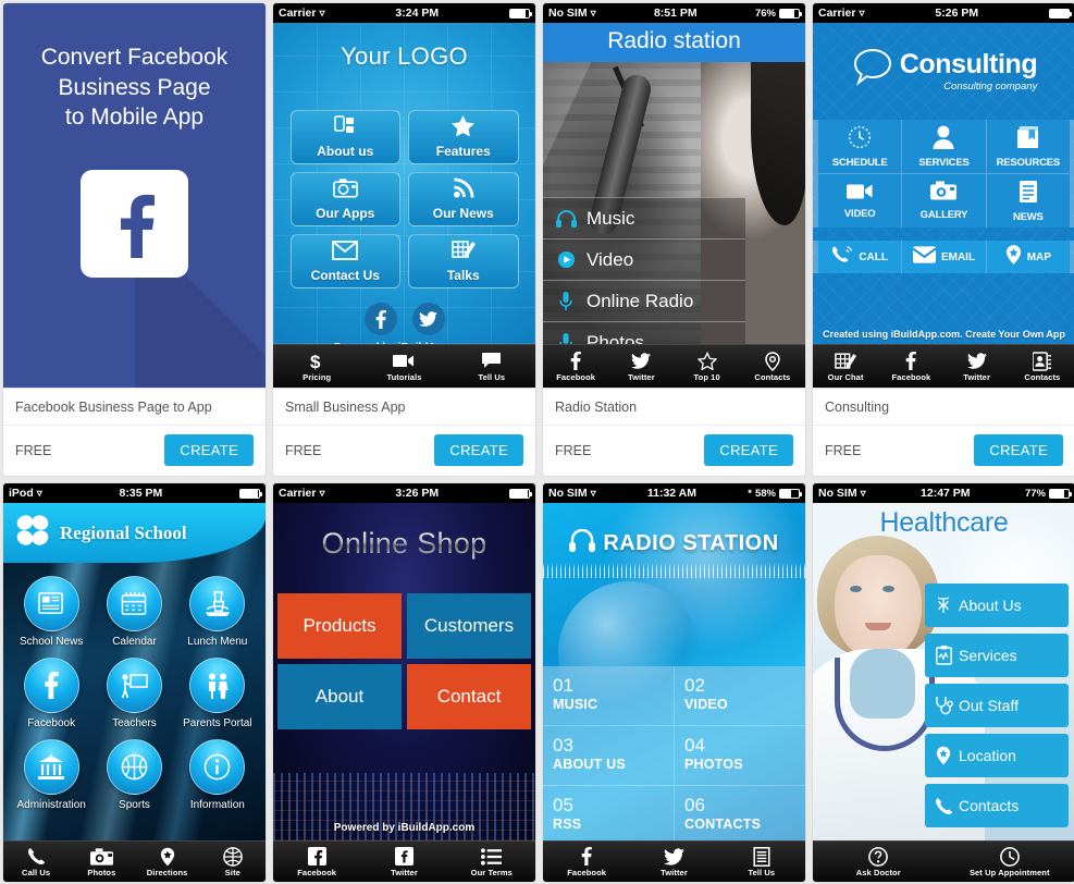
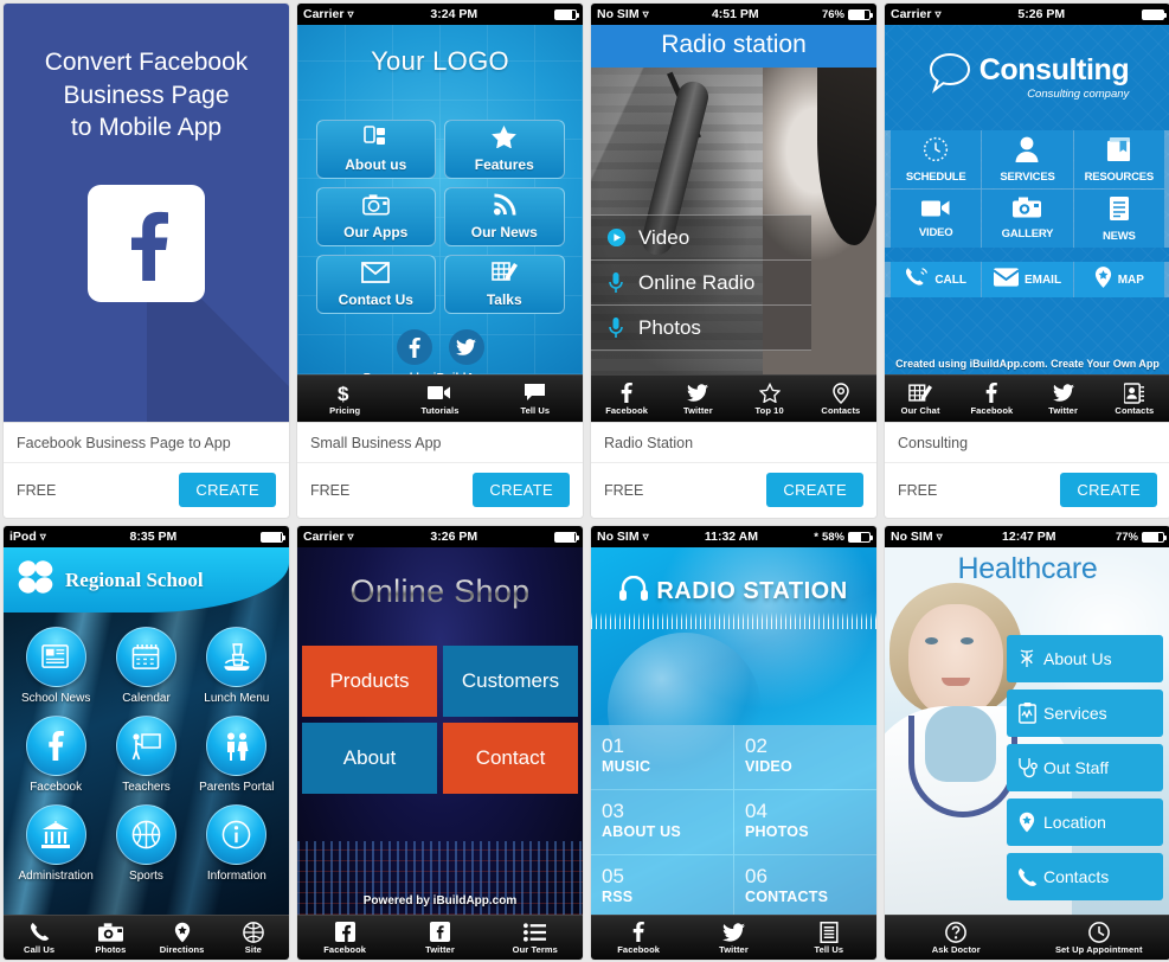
  Convert Facebook
  Business Page
  to Mobile App
  Facebook Business Page to App
  FREE
  CREATE
  Carrier
  ▿
  3:24 PM
  Your LOGO
  About us
  Features
  Our Apps
  Our News
  Contact Us
  Talks
  $
  Pricing
  Tutorials
  Tell Us
  Small Business App
  FREE
  CREATE
  No SIM
  ▿
- 8:51 PM
+ 4:51 PM
  76%
  Radio station
- Music
  Video
  Online Radio
  Photos
  Facebook
  Twitter
  Top 10
  Contacts
  Radio Station
  FREE
  CREATE
  Carrier
  ▿
  5:26 PM
  Consulting
  Consulting company
  SCHEDULE
  SERVICES
  RESOURCES
  VIDEO
  GALLERY
  NEWS
  CALL
  EMAIL
  MAP
  Created using iBuildApp.com. Create Your Own App
  Our Chat
  Facebook
  Twitter
  Contacts
  Consulting
  FREE
  CREATE
  iPod
  ▿
  8:35 PM
  Regional School
  School News
  Calendar
  Lunch Menu
  Facebook
  Teachers
  Parents Portal
  Administration
  Sports
  Information
  Call Us
  Photos
  Directions
  Site
  Carrier
  ▿
  3:26 PM
  Online Shop
  Products
  Customers
  About
  Contact
  Powered by iBuildApp.com
  Facebook
  Twitter
  Our Terms
  No SIM
  ▿
  11:32 AM
  *
  58%
  RADIO STATION
  01
  MUSIC
  02
  VIDEO
  03
  ABOUT US
  04
  PHOTOS
  05
  RSS
  06
  CONTACTS
  Facebook
  Twitter
  Tell Us
  No SIM
  ▿
  12:47 PM
  77%
  Healthcare
  About Us
  Services
  Out Staff
  Location
  Contacts
  Ask Doctor
  Set Up Appointment
